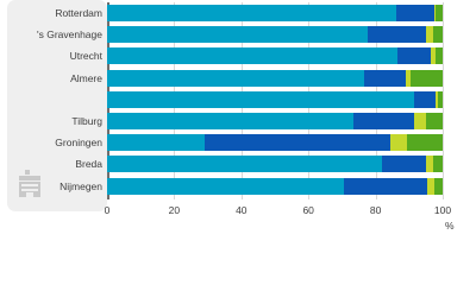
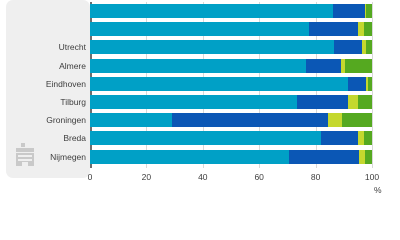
  0
  20
  40
  60
  80
  100
  %
- Rotterdam
- 's Gravenhage
  Utrecht
  Almere
+ Eindhoven
  Tilburg
  Groningen
  Breda
  Nijmegen
